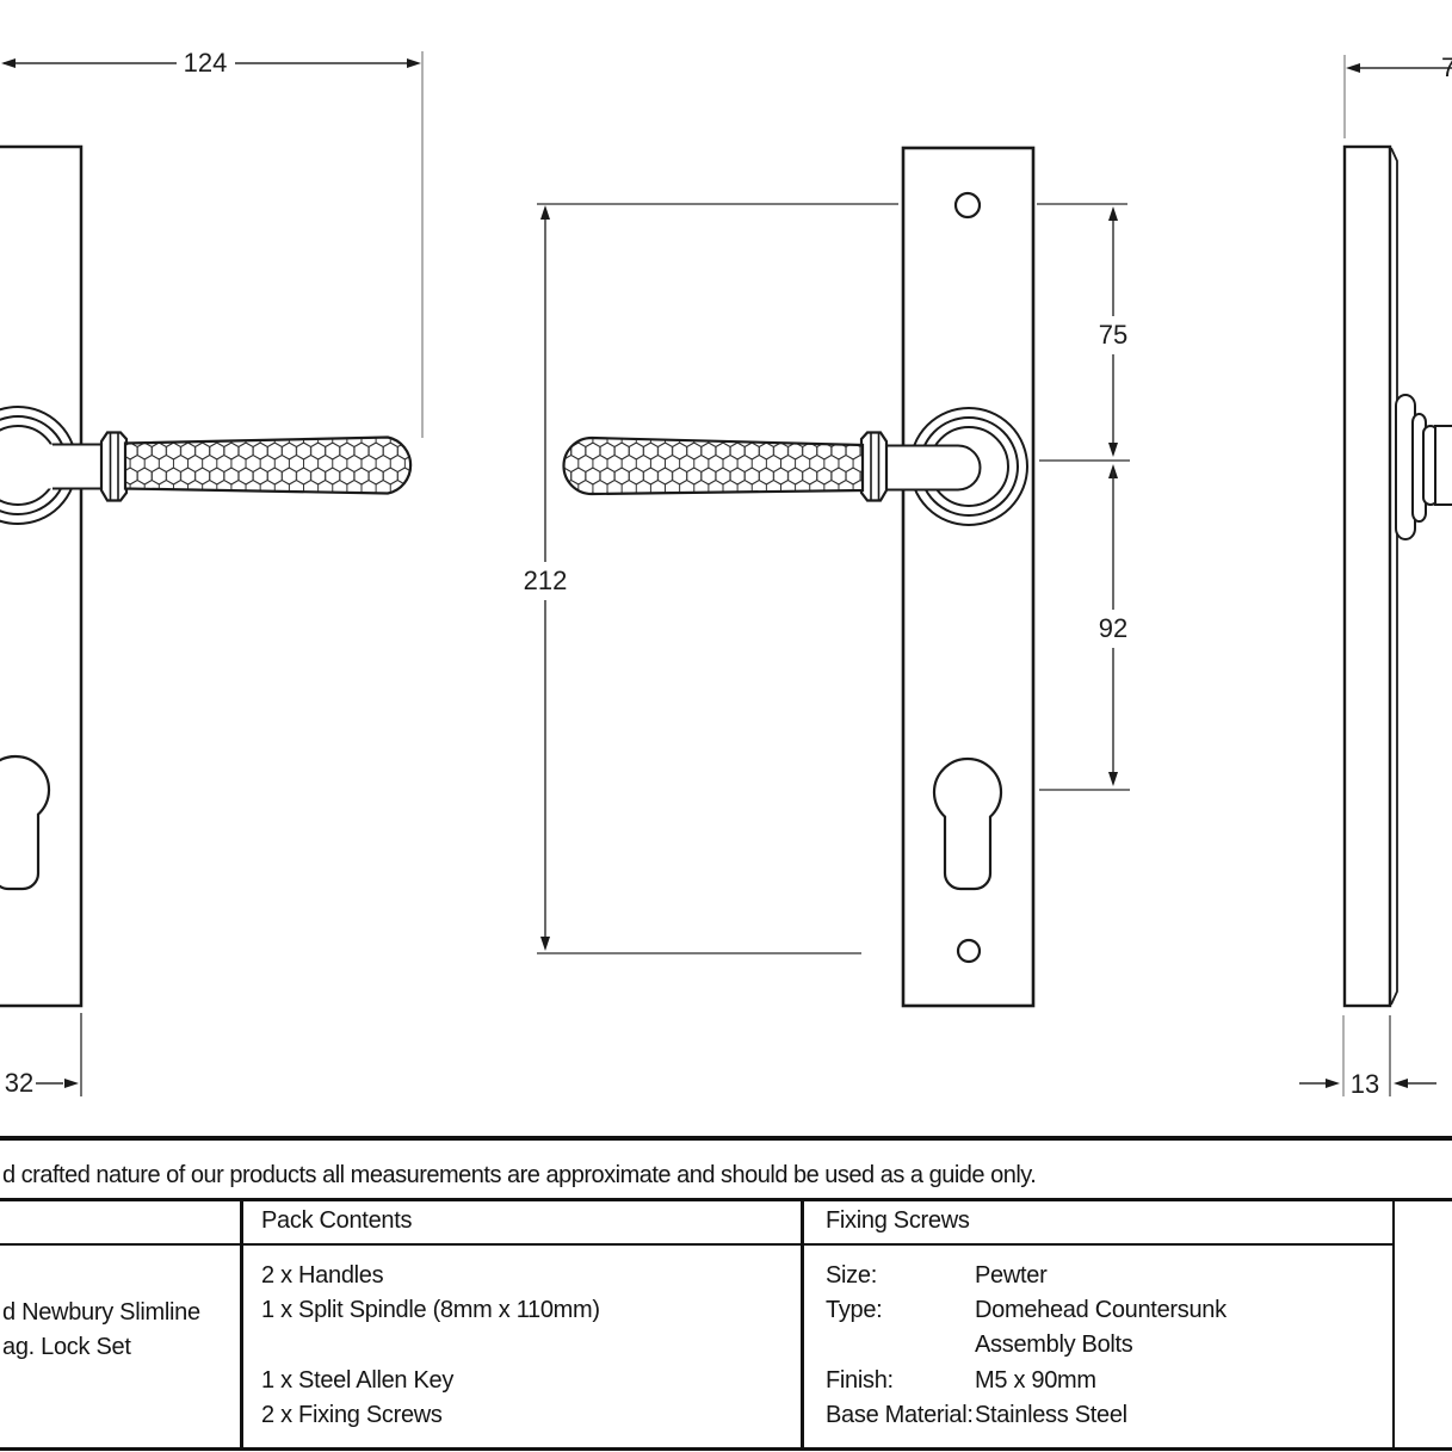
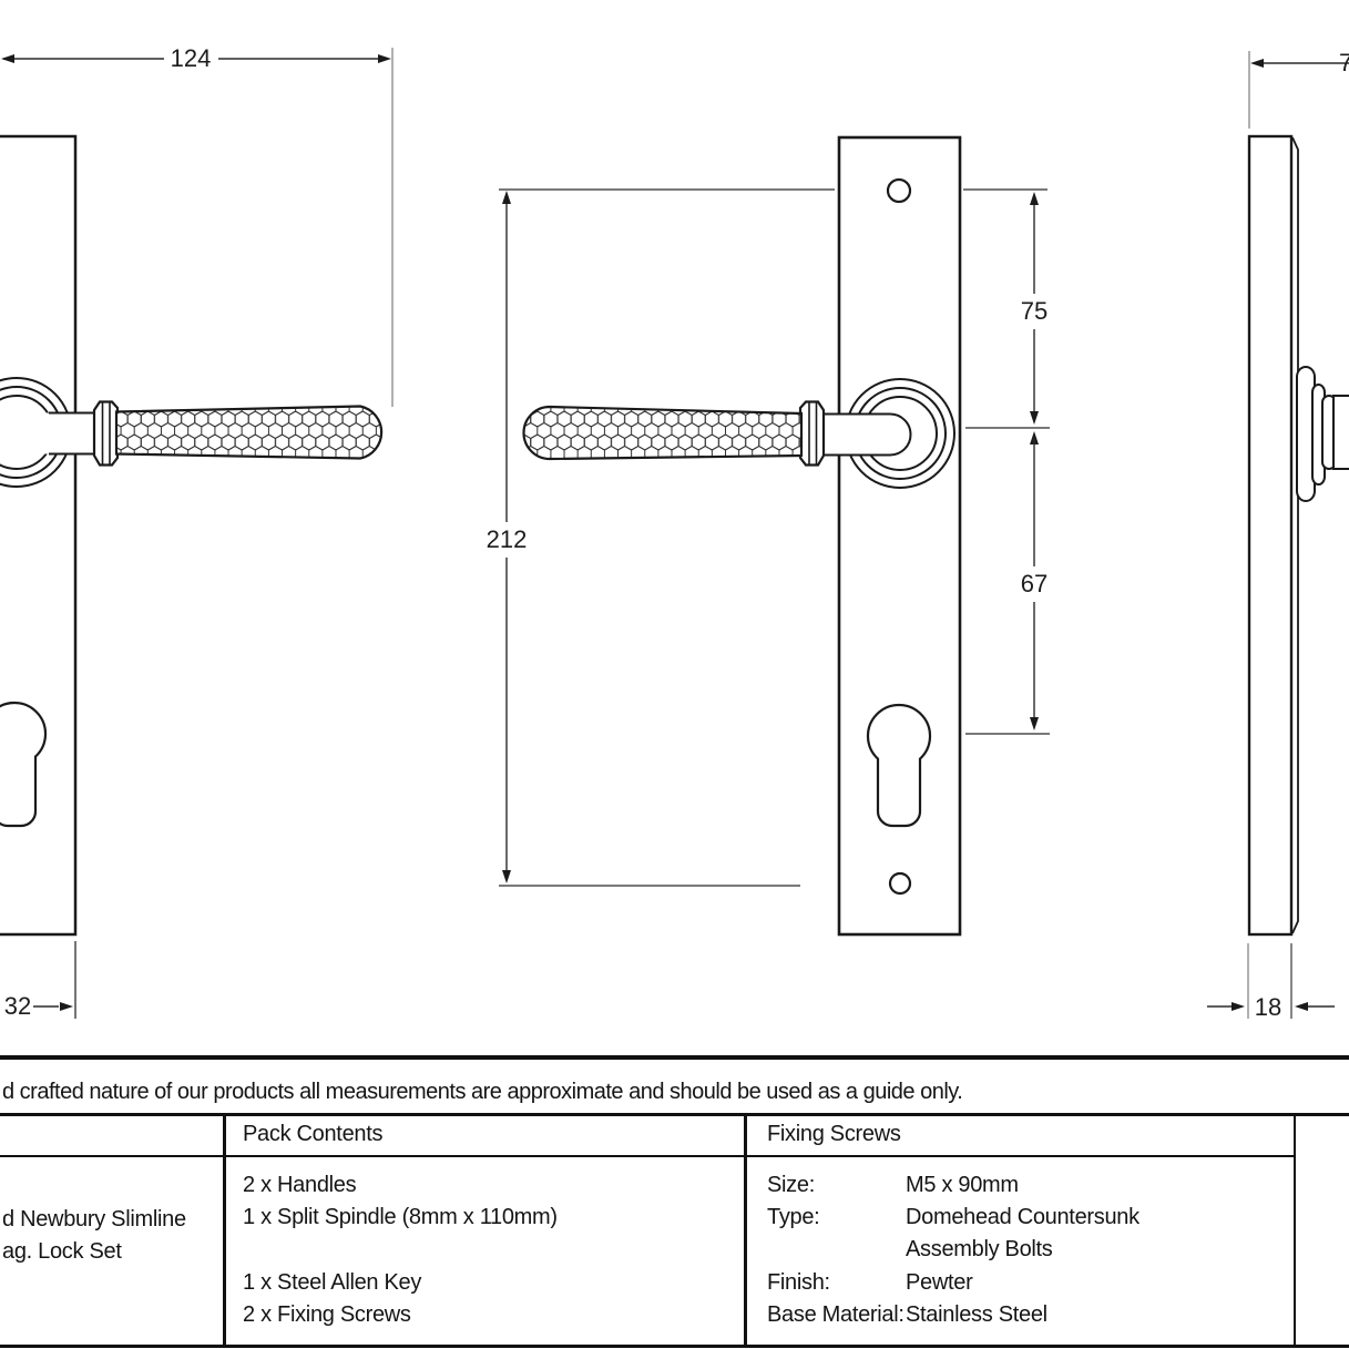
  124
  212
  75
- 92
+ 67
  32
- 13
+ 18
  7
  d crafted nature of our products all measurements are approximate and should be used as a guide only.
  d Newbury Slimline
  ag. Lock Set
  Pack Contents
  2 x Handles
  1 x Split Spindle (8mm x 110mm)
  1 x Steel Allen Key
  2 x Fixing Screws
  Fixing Screws
  Size:
- Pewter
+ M5 x 90mm
  Type:
  Domehead Countersunk
  Assembly Bolts
  Finish:
- M5 x 90mm
+ Pewter
  Base Material:
  Stainless Steel
